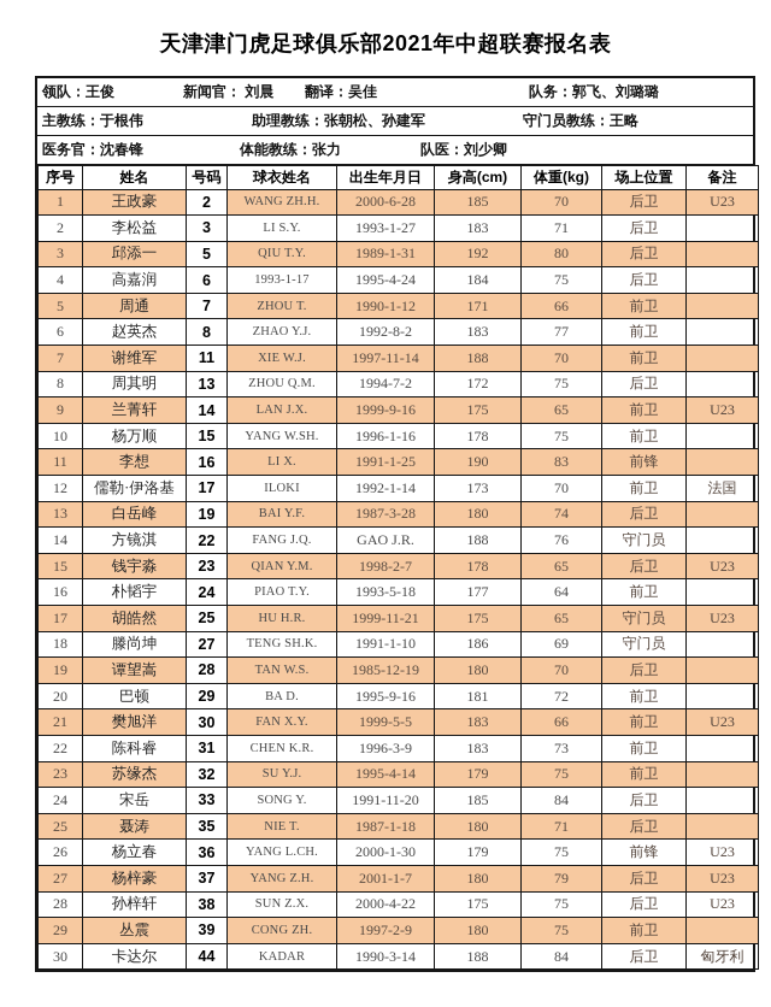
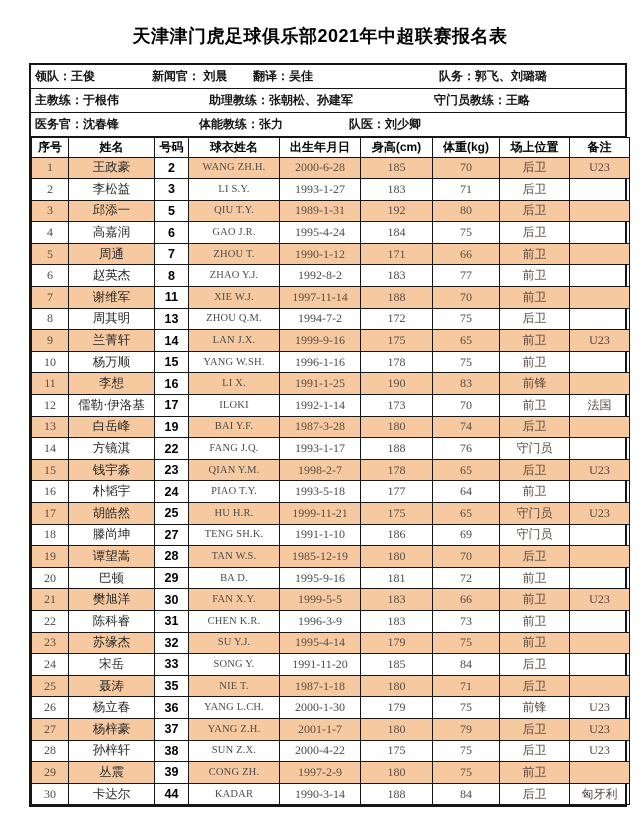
  天津津门虎足球俱乐部2021年中超联赛报名表
  领队：王俊
  新闻官： 刘晨
  翻译：吴佳
  队务：郭飞、刘璐璐
  主教练：于根伟
  助理教练：张朝松、孙建军
  守门员教练：王略
  医务官：沈春锋
  体能教练：张力
  队医：刘少卿
  序号	姓名	号码	球衣姓名	出生年月日	身高(cm)	体重(kg)	场上位置	备注
  1	王政豪	2	WANG ZH.H.	2000-6-28	185	70	后卫	U23
  2	李松益	3	LI S.Y.	1993-1-27	183	71	后卫
  3	邱添一	5	QIU T.Y.	1989-1-31	192	80	后卫
- 4	高嘉润	6	1993-1-17	1995-4-24	184	75	后卫
+ 4	高嘉润	6	GAO J.R.	1995-4-24	184	75	后卫
  5	周通	7	ZHOU T.	1990-1-12	171	66	前卫
  6	赵英杰	8	ZHAO Y.J.	1992-8-2	183	77	前卫
  7	谢维军	11	XIE W.J.	1997-11-14	188	70	前卫
  8	周其明	13	ZHOU Q.M.	1994-7-2	172	75	后卫
  9	兰菁轩	14	LAN J.X.	1999-9-16	175	65	前卫	U23
  10	杨万顺	15	YANG W.SH.	1996-1-16	178	75	前卫
  11	李想	16	LI X.	1991-1-25	190	83	前锋
  12	儒勒·伊洛基	17	ILOKI	1992-1-14	173	70	前卫	法国
  13	白岳峰	19	BAI Y.F.	1987-3-28	180	74	后卫
- 14	方镜淇	22	FANG J.Q.	GAO J.R.	188	76	守门员
+ 14	方镜淇	22	FANG J.Q.	1993-1-17	188	76	守门员
  15	钱宇淼	23	QIAN Y.M.	1998-2-7	178	65	后卫	U23
  16	朴韬宇	24	PIAO T.Y.	1993-5-18	177	64	前卫
  17	胡皓然	25	HU H.R.	1999-11-21	175	65	守门员	U23
  18	滕尚坤	27	TENG SH.K.	1991-1-10	186	69	守门员
  19	谭望嵩	28	TAN W.S.	1985-12-19	180	70	后卫
  20	巴顿	29	BA D.	1995-9-16	181	72	前卫
  21	樊旭洋	30	FAN X.Y.	1999-5-5	183	66	前卫	U23
  22	陈科睿	31	CHEN K.R.	1996-3-9	183	73	前卫
  23	苏缘杰	32	SU Y.J.	1995-4-14	179	75	前卫
  24	宋岳	33	SONG Y.	1991-11-20	185	84	后卫
  25	聂涛	35	NIE T.	1987-1-18	180	71	后卫
  26	杨立春	36	YANG L.CH.	2000-1-30	179	75	前锋	U23
  27	杨梓豪	37	YANG Z.H.	2001-1-7	180	79	后卫	U23
  28	孙梓轩	38	SUN Z.X.	2000-4-22	175	75	后卫	U23
  29	丛震	39	CONG ZH.	1997-2-9	180	75	前卫
  30	卡达尔	44	KADAR	1990-3-14	188	84	后卫	匈牙利
